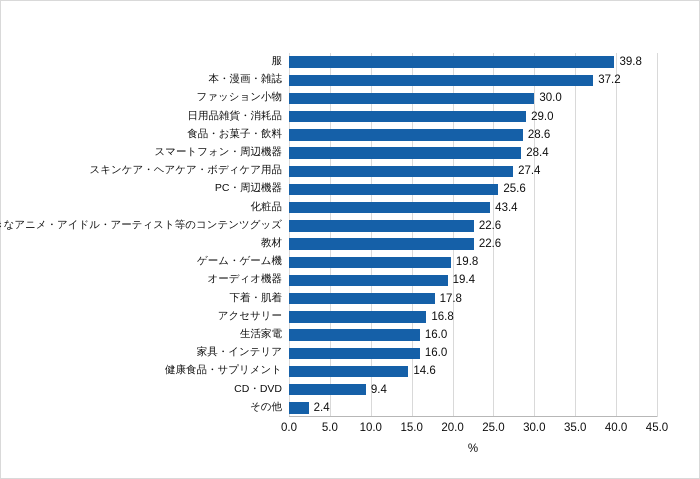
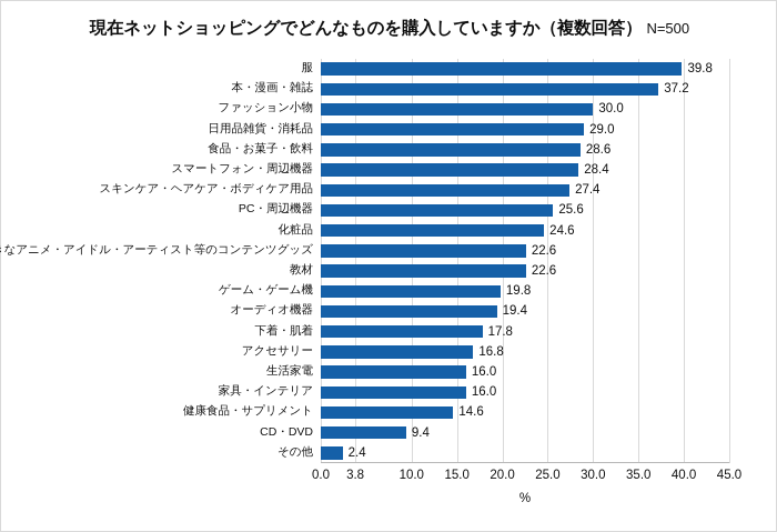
+ 現在ネットショッピングでどんなものを購入していますか（複数回答） N=500
  服
  39.8
  本・漫画・雑誌
  37.2
  ファッション小物
  30.0
  日用品雑貨・消耗品
  29.0
  食品・お菓子・飲料
  28.6
  スマートフォン・周辺機器
  28.4
  スキンケア・ヘアケア・ボディケア用品
  27.4
  PC・周辺機器
  25.6
  化粧品
- 43.4
+ 24.6
  なアニメ・アイドル・アーティスト等のコンテンツグッズ
  22.6
  教材
  22.6
  ゲーム・ゲーム機
  19.8
  オーディオ機器
  19.4
  下着・肌着
  17.8
  アクセサリー
  16.8
  生活家電
  16.0
  家具・インテリア
  16.0
  健康食品・サプリメント
  14.6
  CD・DVD
  9.4
  その他
  2.4
  0.0
- 5.0
+ 3.8
  10.0
  15.0
  20.0
  25.0
  30.0
  35.0
  40.0
  45.0
  %
